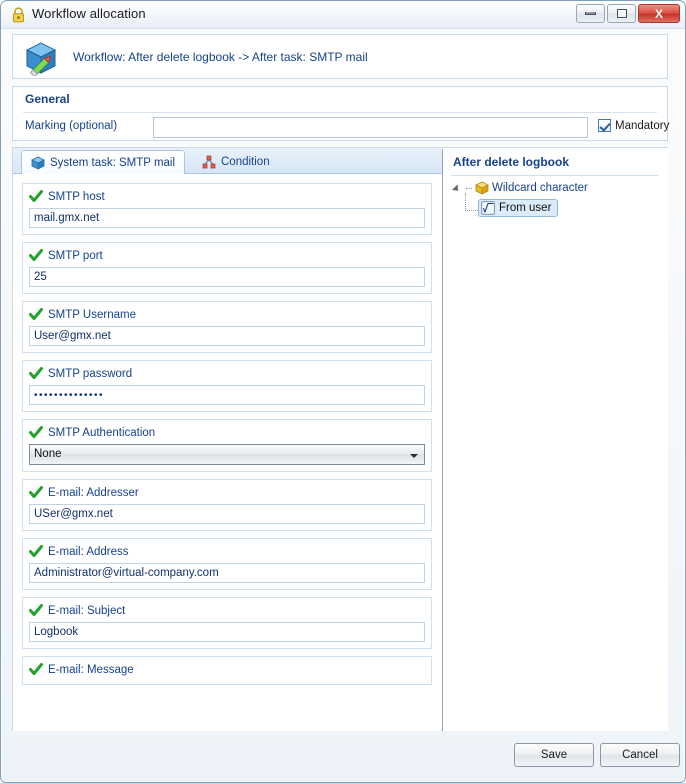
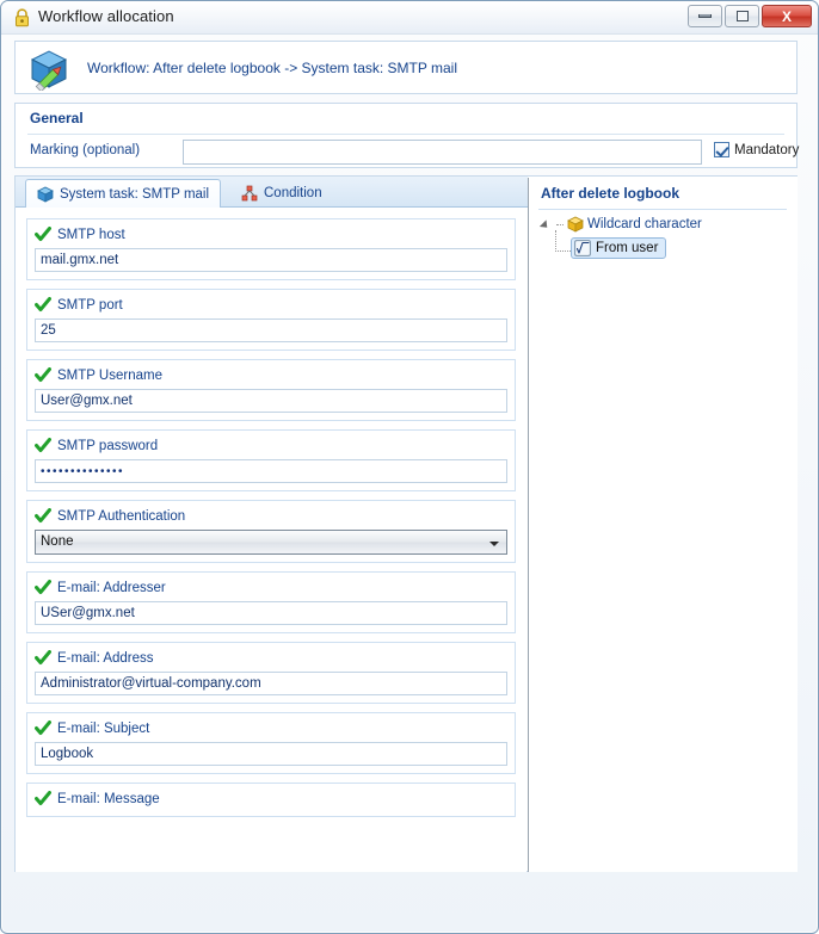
  Workflow allocation
  X
- Workflow: After delete logbook -> After task: SMTP mail
+ Workflow: After delete logbook -> System task: SMTP mail
  General
  Marking (optional)
  Mandatory
  System task: SMTP mail
  Condition
  SMTP host
  mail.gmx.net
  SMTP port
  25
  SMTP Username
  User@gmx.net
  SMTP password
  ••••••••••••••
  SMTP Authentication
  None
  E-mail: Addresser
  USer@gmx.net
  E-mail: Address
  Administrator@virtual-company.com
  E-mail: Subject
  Logbook
  E-mail: Message
  After delete logbook
  Wildcard character
  From user
- Save
- Cancel
